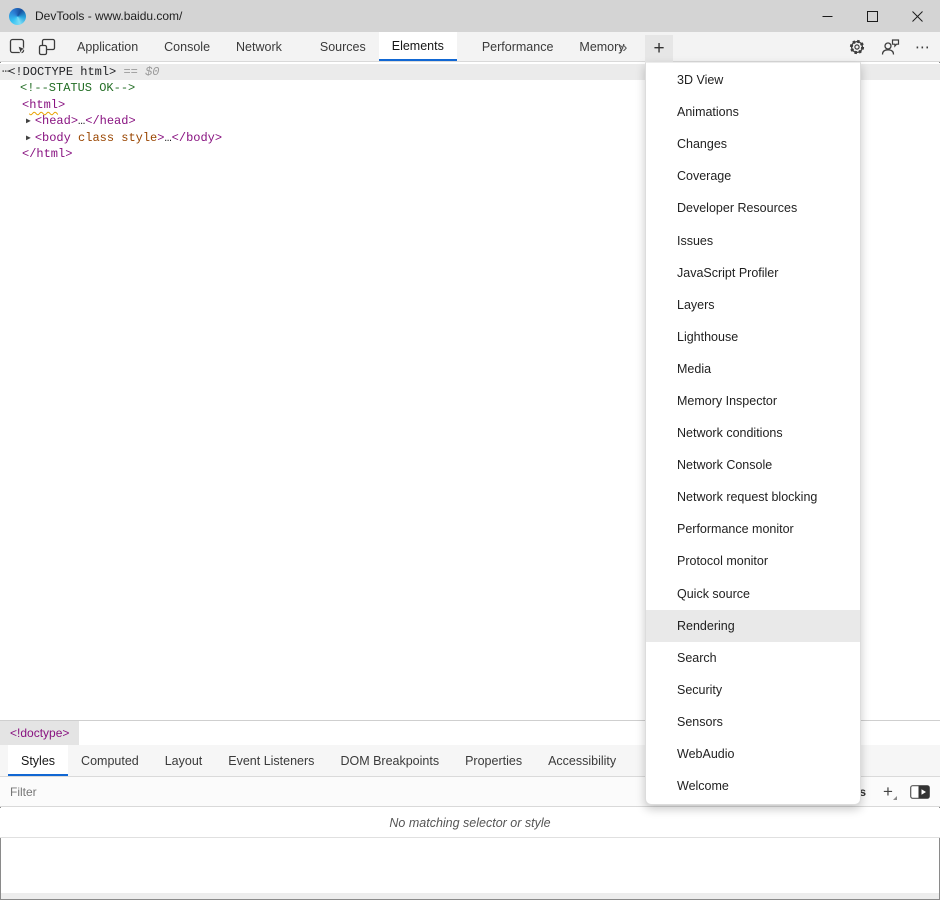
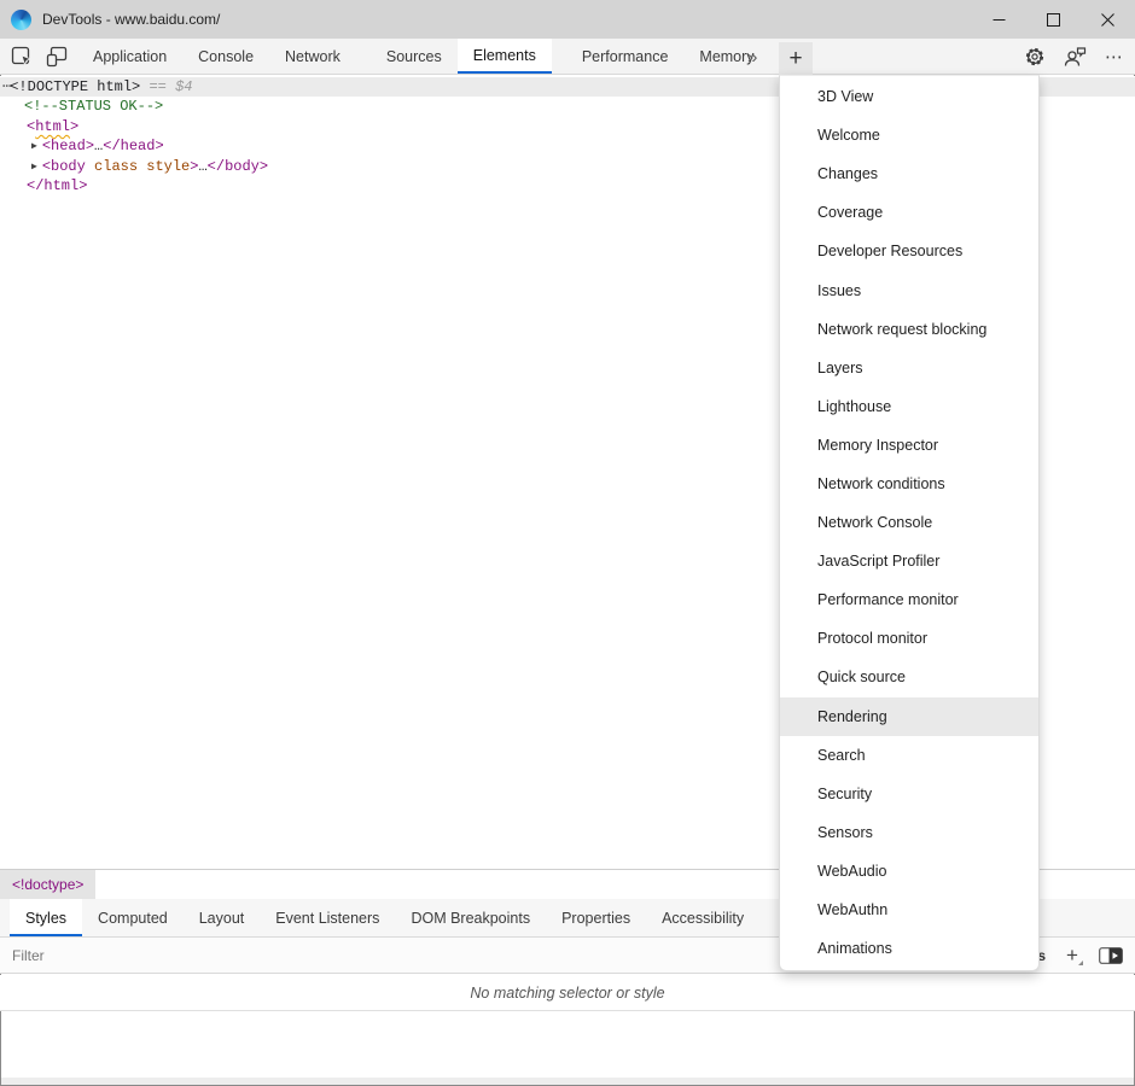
  DevTools - www.baidu.com/
  Application
  Console
  Network
  Sources
  Elements
  Performance
  Memory
  »
  +
  ⋯
- ⋯<!DOCTYPE html> == $0
+ ⋯<!DOCTYPE html> == $4
  <!--STATUS OK-->
  <html>
  ▶ <head>…</head>
  ▶ <body class style>…</body>
  </html>
  <!doctype>
  Styles
  Computed
  Layout
  Event Listeners
  DOM Breakpoints
  Properties
  Accessibility
  Filter
  s
  +
  No matching selector or style
  3D View
- Animations
+ Welcome
  Changes
  Coverage
  Developer Resources
  Issues
- JavaScript Profiler
+ Network request blocking
  Layers
  Lighthouse
- Media
  Memory Inspector
  Network conditions
  Network Console
- Network request blocking
+ JavaScript Profiler
  Performance monitor
  Protocol monitor
  Quick source
  Rendering
  Search
  Security
  Sensors
  WebAudio
+ WebAuthn
- Welcome
+ Animations
